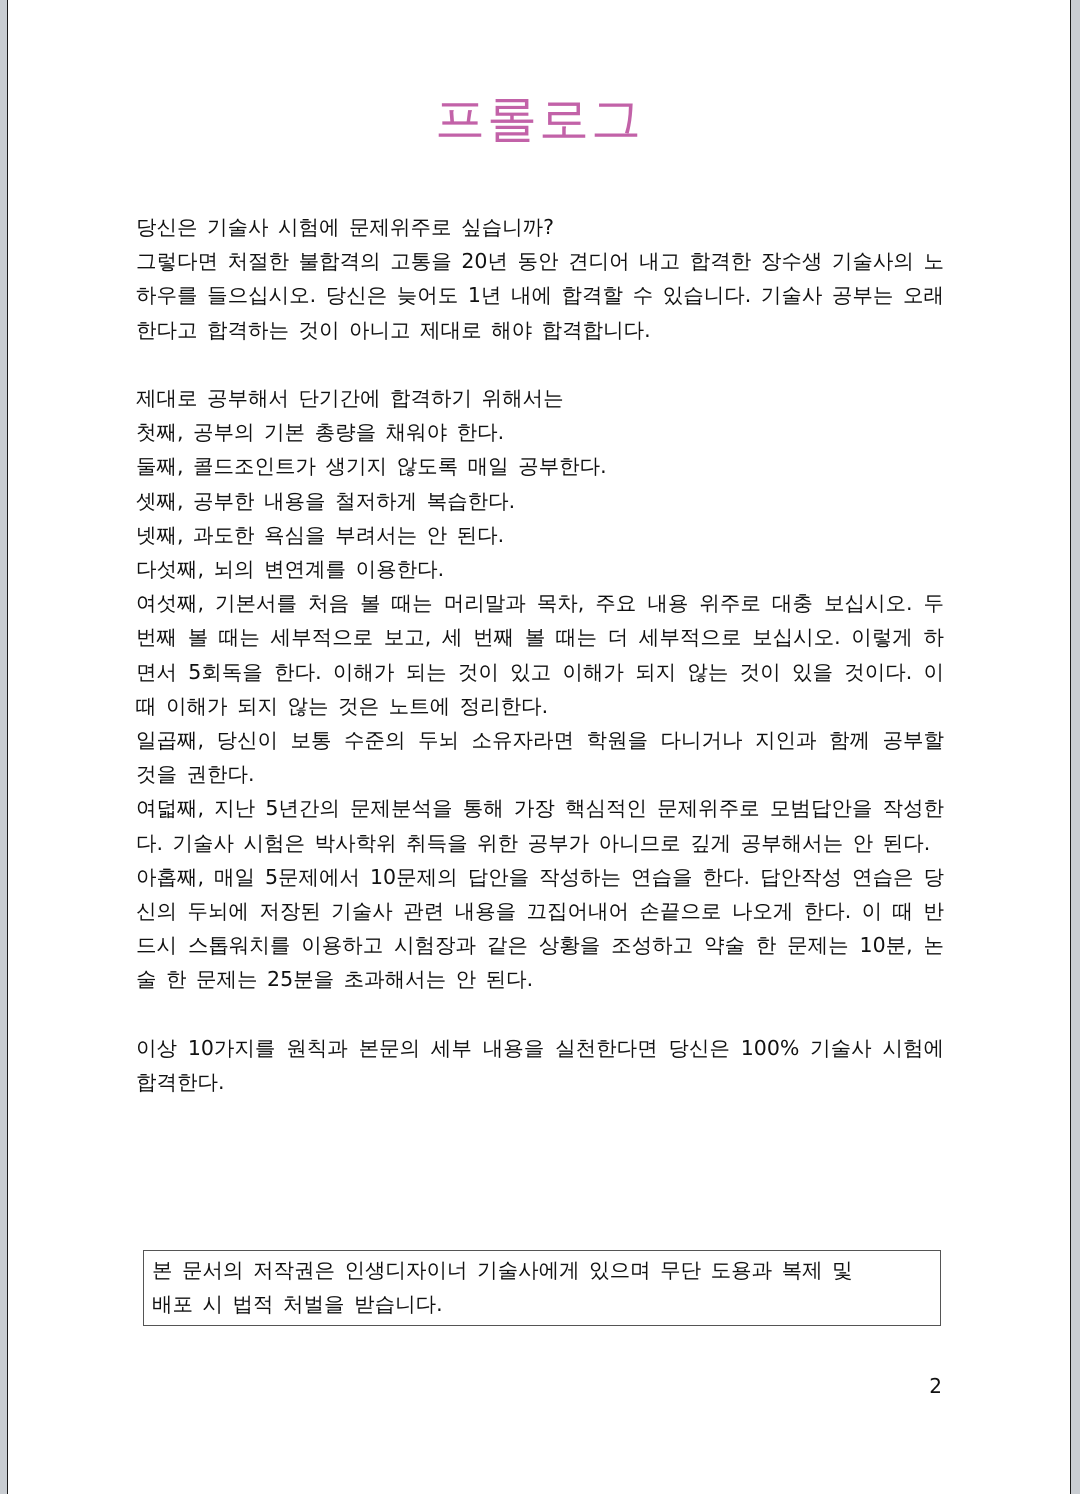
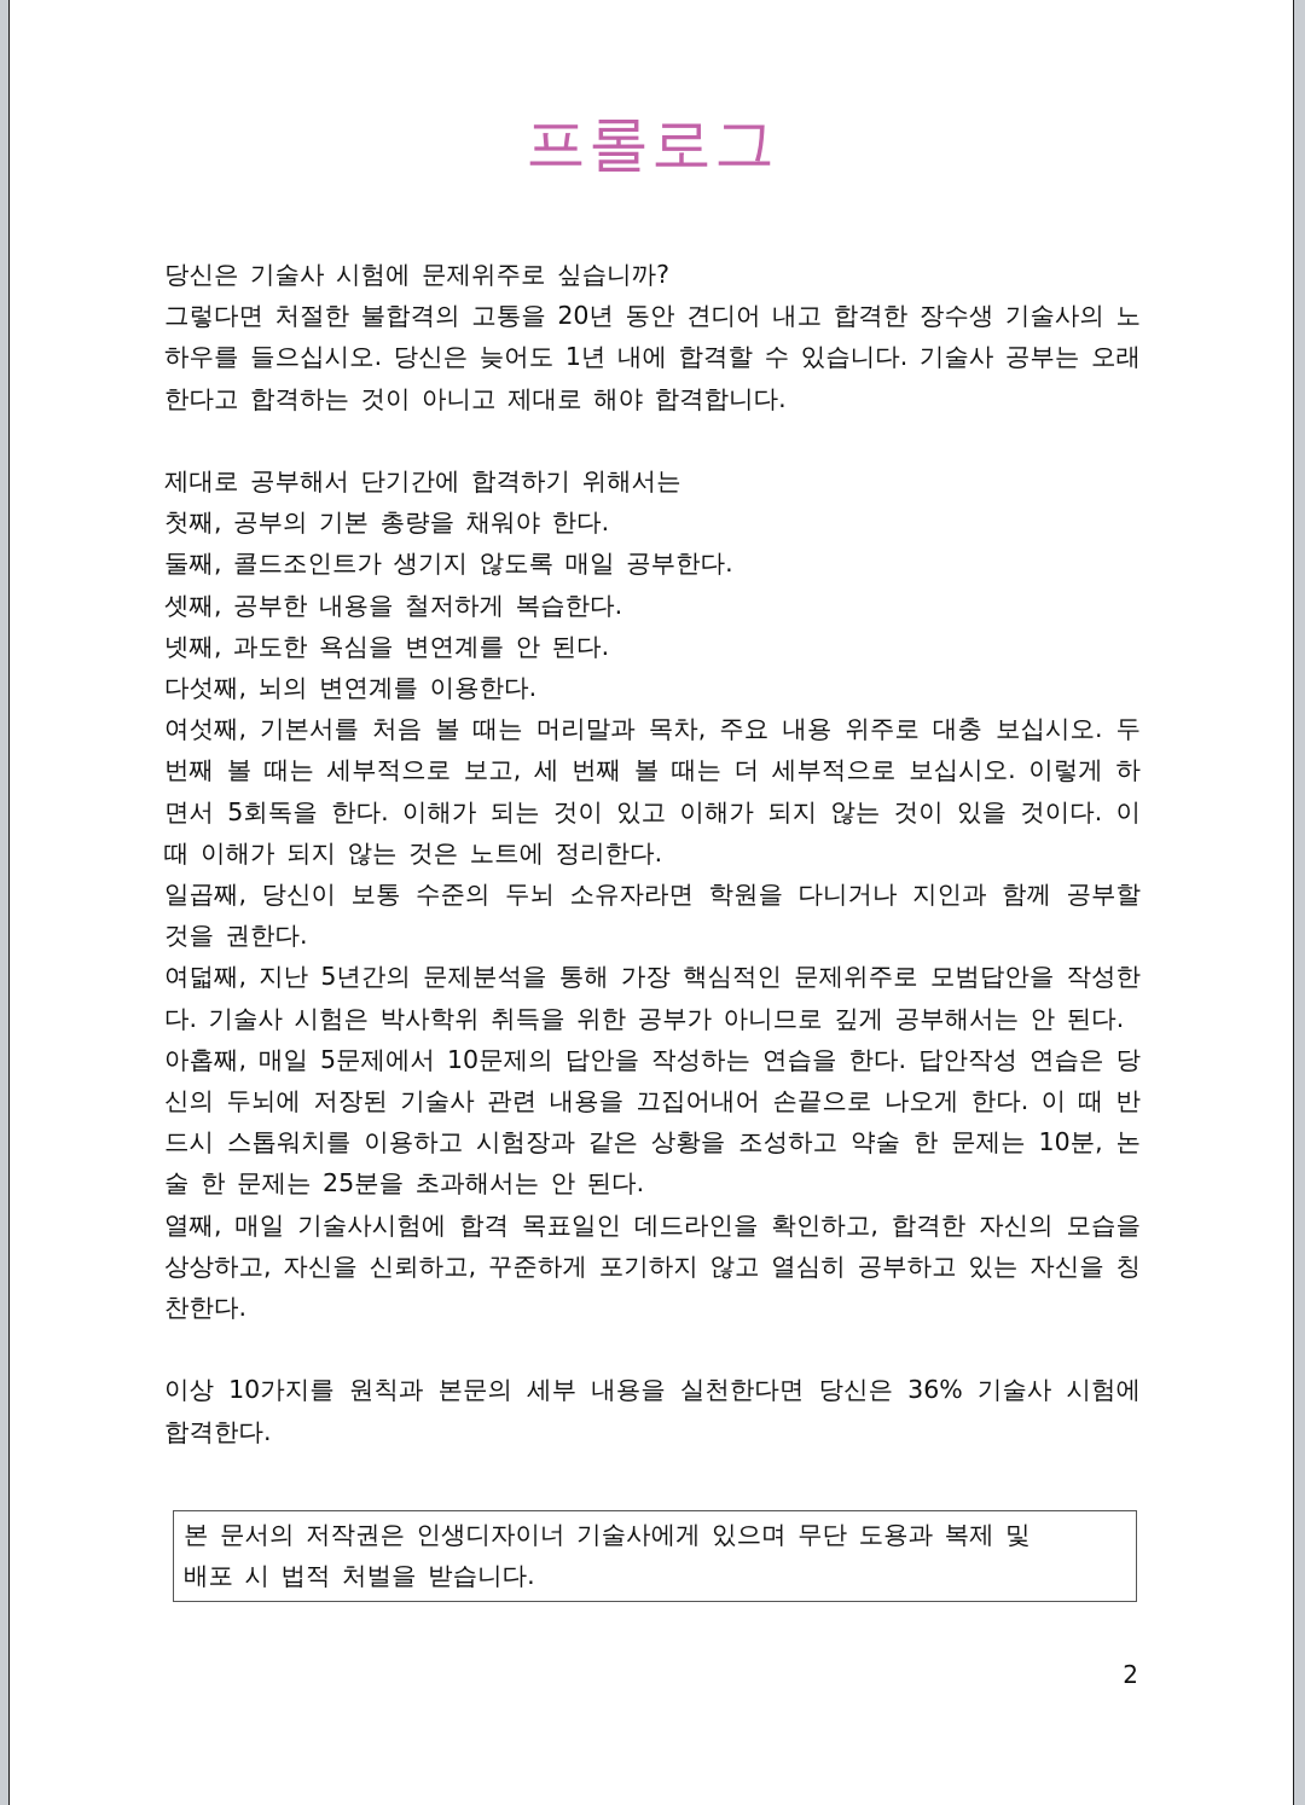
  프롤로그
  당신은 기술사 시험에 문제위주로 싶습니까?
  그렇다면 처절한 불합격의 고통을 20년 동안 견디어 내고 합격한 장수생 기술사의 노하우를 들으십시오. 당신은 늦어도 1년 내에 합격할 수 있습니다. 기술사 공부는 오래한다고 합격하는 것이 아니고 제대로 해야 합격합니다.
  제대로 공부해서 단기간에 합격하기 위해서는
  첫째, 공부의 기본 총량을 채워야 한다.
  둘째, 콜드조인트가 생기지 않도록 매일 공부한다.
  셋째, 공부한 내용을 철저하게 복습한다.
- 넷째, 과도한 욕심을 부려서는 안 된다.
+ 넷째, 과도한 욕심을 변연계를 안 된다.
  다섯째, 뇌의 변연계를 이용한다.
  여섯째, 기본서를 처음 볼 때는 머리말과 목차, 주요 내용 위주로 대충 보십시오. 두 번째 볼 때는 세부적으로 보고, 세 번째 볼 때는 더 세부적으로 보십시오. 이렇게 하면서 5회독을 한다. 이해가 되는 것이 있고 이해가 되지 않는 것이 있을 것이다. 이 때 이해가 되지 않는 것은 노트에 정리한다.
  일곱째, 당신이 보통 수준의 두뇌 소유자라면 학원을 다니거나 지인과 함께 공부할 것을 권한다.
  여덟째, 지난 5년간의 문제분석을 통해 가장 핵심적인 문제위주로 모범답안을 작성한다. 기술사 시험은 박사학위 취득을 위한 공부가 아니므로 깊게 공부해서는 안 된다.
  아홉째, 매일 5문제에서 10문제의 답안을 작성하는 연습을 한다. 답안작성 연습은 당신의 두뇌에 저장된 기술사 관련 내용을 끄집어내어 손끝으로 나오게 한다. 이 때 반드시 스톱워치를 이용하고 시험장과 같은 상황을 조성하고 약술 한 문제는 10분, 논술 한 문제는 25분을 초과해서는 안 된다.
+ 열째, 매일 기술사시험에 합격 목표일인 데드라인을 확인하고, 합격한 자신의 모습을 상상하고, 자신을 신뢰하고, 꾸준하게 포기하지 않고 열심히 공부하고 있는 자신을 칭찬한다.
- 이상 10가지를 원칙과 본문의 세부 내용을 실천한다면 당신은 100% 기술사 시험에 합격한다.
+ 이상 10가지를 원칙과 본문의 세부 내용을 실천한다면 당신은 36% 기술사 시험에 합격한다.
  본 문서의 저작권은 인생디자이너 기술사에게 있으며 무단 도용과 복제 및
  배포 시 법적 처벌을 받습니다.
  2
